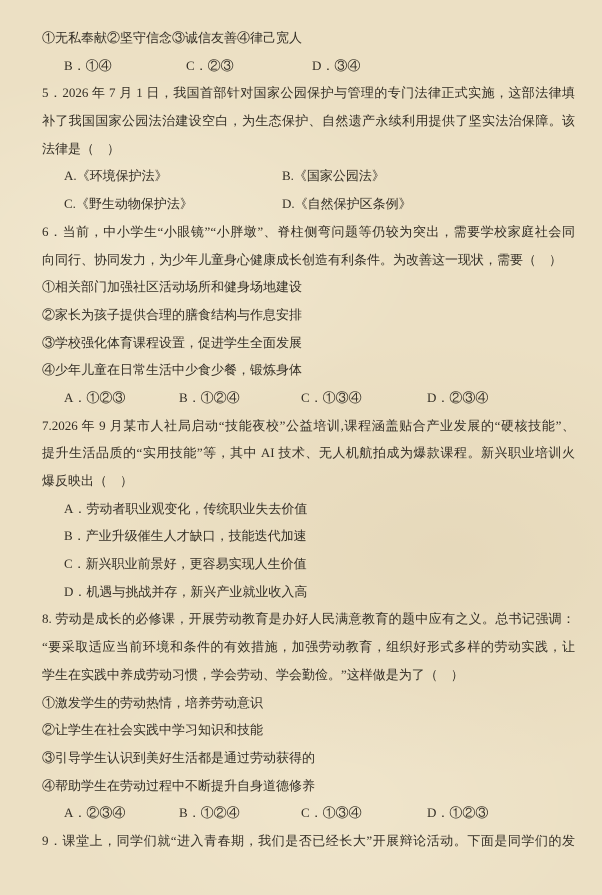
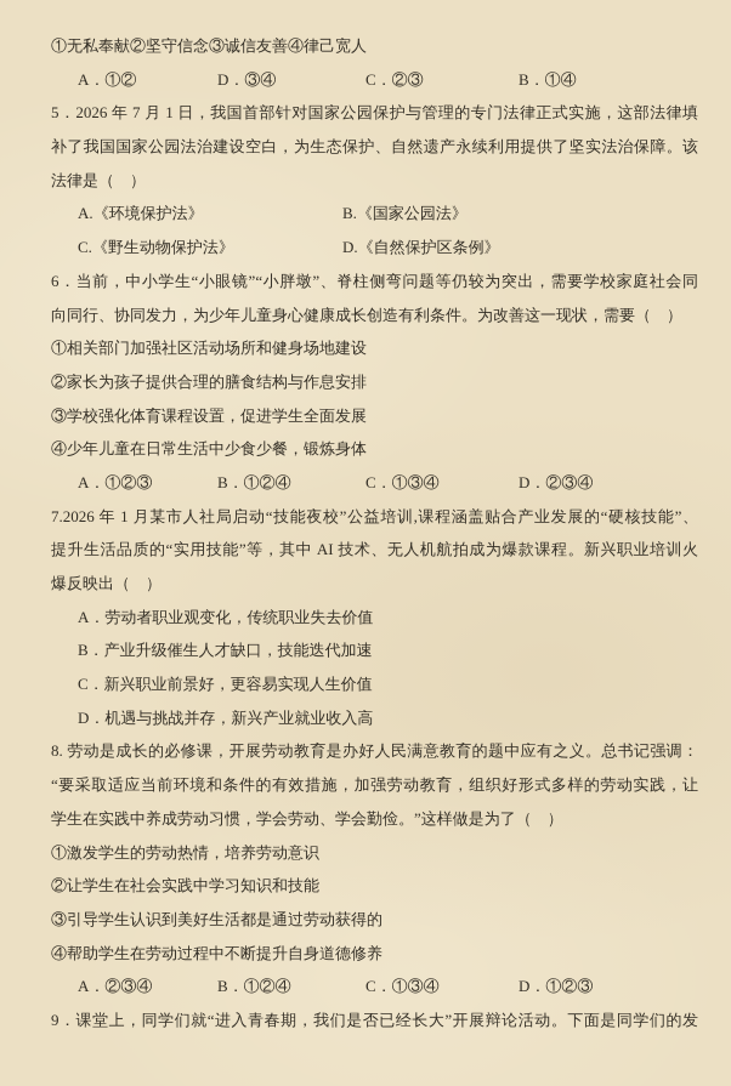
  ①无私奉献②坚守信念③诚信友善④律己宽人
+ A．①②
- B．①④
+ D．③④
  C．②③
- D．③④
+ B．①④
  5．2026 年 7 月 1 日，我国首部针对国家公园保护与管理的专门法律正式实施，这部法律填
  补了我国国家公园法治建设空白，为生态保护、自然遗产永续利用提供了坚实法治保障。该
  法律是（ ）
  A.《环境保护法》
  B.《国家公园法》
  C.《野生动物保护法》
  D.《自然保护区条例》
  6．当前，中小学生“小眼镜”“小胖墩”、脊柱侧弯问题等仍较为突出，需要学校家庭社会同
  向同行、协同发力，为少年儿童身心健康成长创造有利条件。为改善这一现状，需要（ ）
  ①相关部门加强社区活动场所和健身场地建设
  ②家长为孩子提供合理的膳食结构与作息安排
  ③学校强化体育课程设置，促进学生全面发展
  ④少年儿童在日常生活中少食少餐，锻炼身体
  A．①②③
  B．①②④
  C．①③④
  D．②③④
- 7.2026 年 9 月某市人社局启动“技能夜校”公益培训,课程涵盖贴合产业发展的“硬核技能”、
+ 7.2026 年 1 月某市人社局启动“技能夜校”公益培训,课程涵盖贴合产业发展的“硬核技能”、
  提升生活品质的“实用技能”等，其中 AI 技术、无人机航拍成为爆款课程。新兴职业培训火
  爆反映出（ ）
  A．劳动者职业观变化，传统职业失去价值
  B．产业升级催生人才缺口，技能迭代加速
  C．新兴职业前景好，更容易实现人生价值
  D．机遇与挑战并存，新兴产业就业收入高
  8. 劳动是成长的必修课，开展劳动教育是办好人民满意教育的题中应有之义。总书记强调：
  “要采取适应当前环境和条件的有效措施，加强劳动教育，组织好形式多样的劳动实践，让
  学生在实践中养成劳动习惯，学会劳动、学会勤俭。”这样做是为了（ ）
  ①激发学生的劳动热情，培养劳动意识
  ②让学生在社会实践中学习知识和技能
  ③引导学生认识到美好生活都是通过劳动获得的
  ④帮助学生在劳动过程中不断提升自身道德修养
  A．②③④
  B．①②④
  C．①③④
  D．①②③
  9．课堂上，同学们就“进入青春期，我们是否已经长大”开展辩论活动。下面是同学们的发
